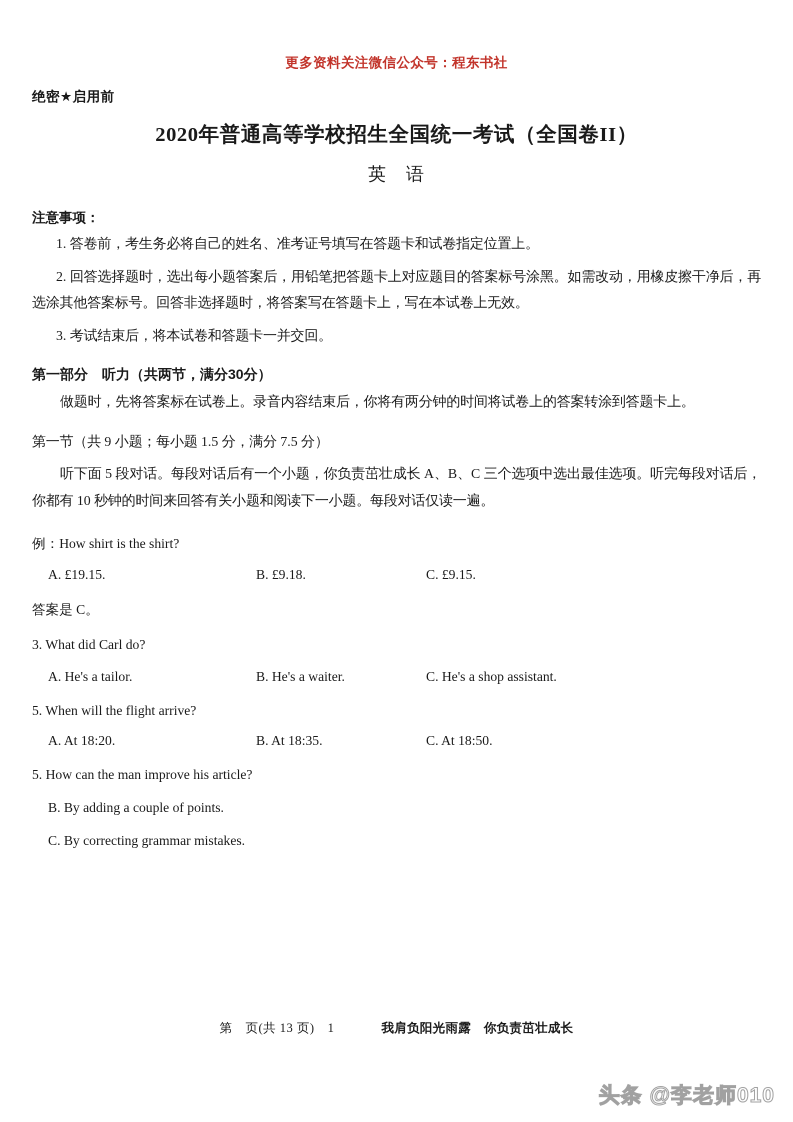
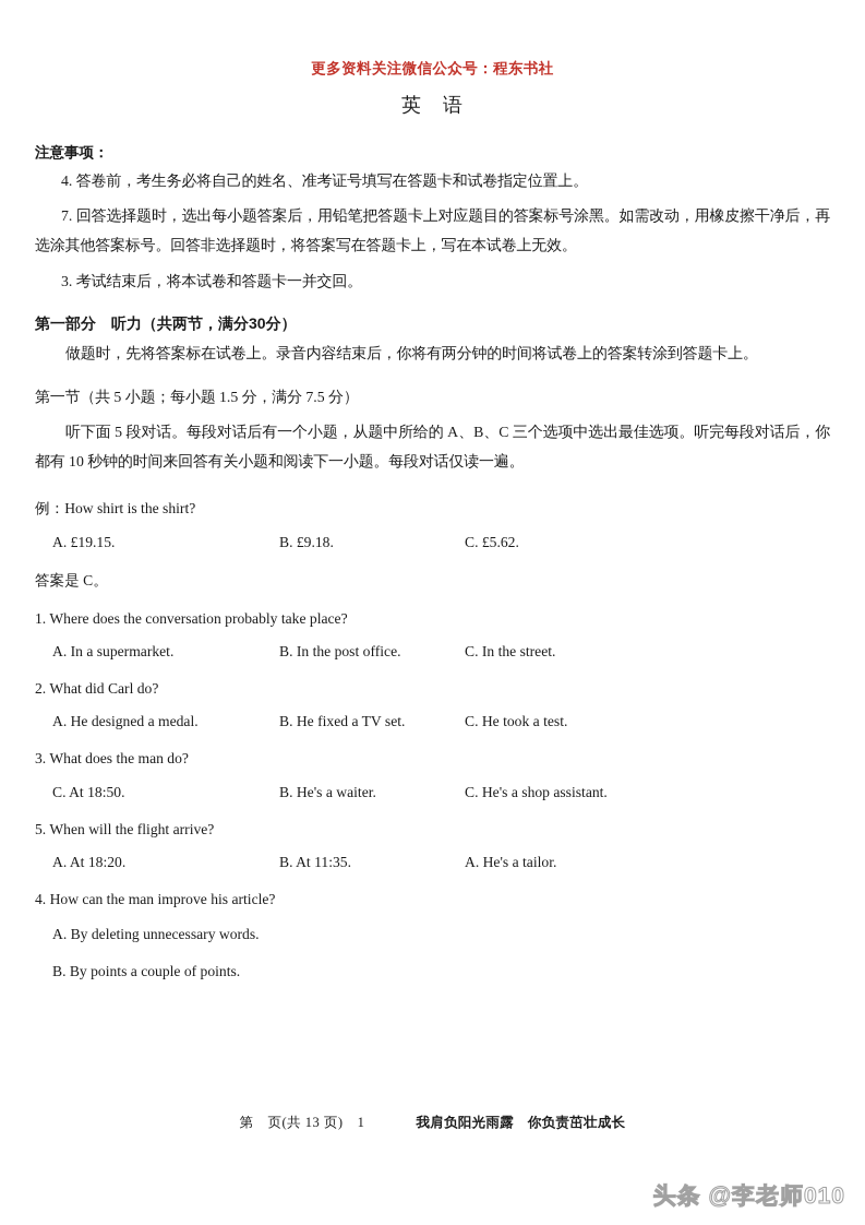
  更多资料关注微信公众号：程东书社
- 绝密★启用前
- 2020年普通高等学校招生全国统一考试（全国卷II）
  英 语
  注意事项：
- 1. 答卷前，考生务必将自己的姓名、准考证号填写在答题卡和试卷指定位置上。
+ 4. 答卷前，考生务必将自己的姓名、准考证号填写在答题卡和试卷指定位置上。
- 2. 回答选择题时，选出每小题答案后，用铅笔把答题卡上对应题目的答案标号涂黑。如需改动，用橡皮擦干净后，再选涂其他答案标号。回答非选择题时，将答案写在答题卡上，写在本试卷上无效。
+ 7. 回答选择题时，选出每小题答案后，用铅笔把答题卡上对应题目的答案标号涂黑。如需改动，用橡皮擦干净后，再选涂其他答案标号。回答非选择题时，将答案写在答题卡上，写在本试卷上无效。
  3. 考试结束后，将本试卷和答题卡一并交回。
  第一部分 听力（共两节，满分30分）
  做题时，先将答案标在试卷上。录音内容结束后，你将有两分钟的时间将试卷上的答案转涂到答题卡上。
- 第一节（共 9 小题；每小题 1.5 分，满分 7.5 分）
+ 第一节（共 5 小题；每小题 1.5 分，满分 7.5 分）
- 听下面 5 段对话。每段对话后有一个小题，你负责茁壮成长 A、B、C 三个选项中选出最佳选项。听完每段对话后，你都有 10 秒钟的时间来回答有关小题和阅读下一小题。每段对话仅读一遍。
+ 听下面 5 段对话。每段对话后有一个小题，从题中所给的 A、B、C 三个选项中选出最佳选项。听完每段对话后，你都有 10 秒钟的时间来回答有关小题和阅读下一小题。每段对话仅读一遍。
  例：How shirt is the shirt?
  A. £19.15.
  B. £9.18.
- C. £9.15.
+ C. £5.62.
  答案是 C。
+ 1. Where does the conversation probably take place?
+ A. In a supermarket.
+ B. In the post office.
+ C. In the street.
- 3. What did Carl do?
+ 2. What did Carl do?
+ A. He designed a medal.
+ B. He fixed a TV set.
+ C. He took a test.
+ 3. What does the man do?
- A. He's a tailor.
+ C. At 18:50.
  B. He's a waiter.
  C. He's a shop assistant.
  5. When will the flight arrive?
  A. At 18:20.
- B. At 18:35.
+ B. At 11:35.
- C. At 18:50.
+ A. He's a tailor.
- 5. How can the man improve his article?
+ 4. How can the man improve his article?
+ A. By deleting unnecessary words.
- B. By adding a couple of points.
+ B. By points a couple of points.
- C. By correcting grammar mistakes.
  第 页(共 13 页) 1 我肩负阳光雨露 你负责茁壮成长
  头条 @李老师010
